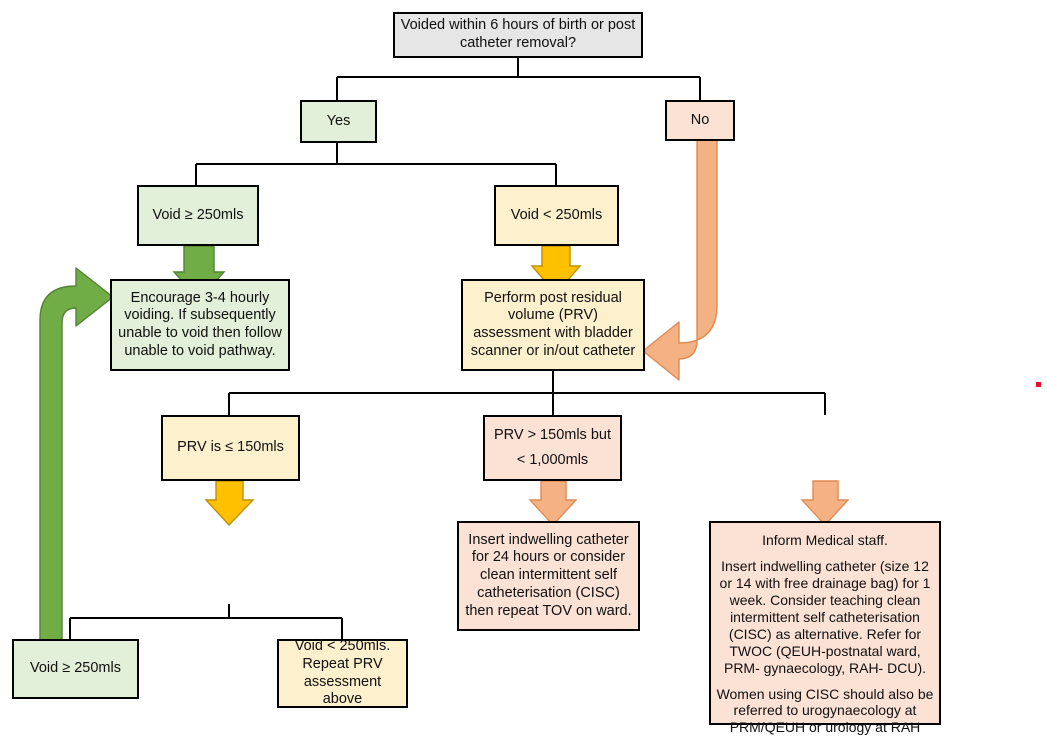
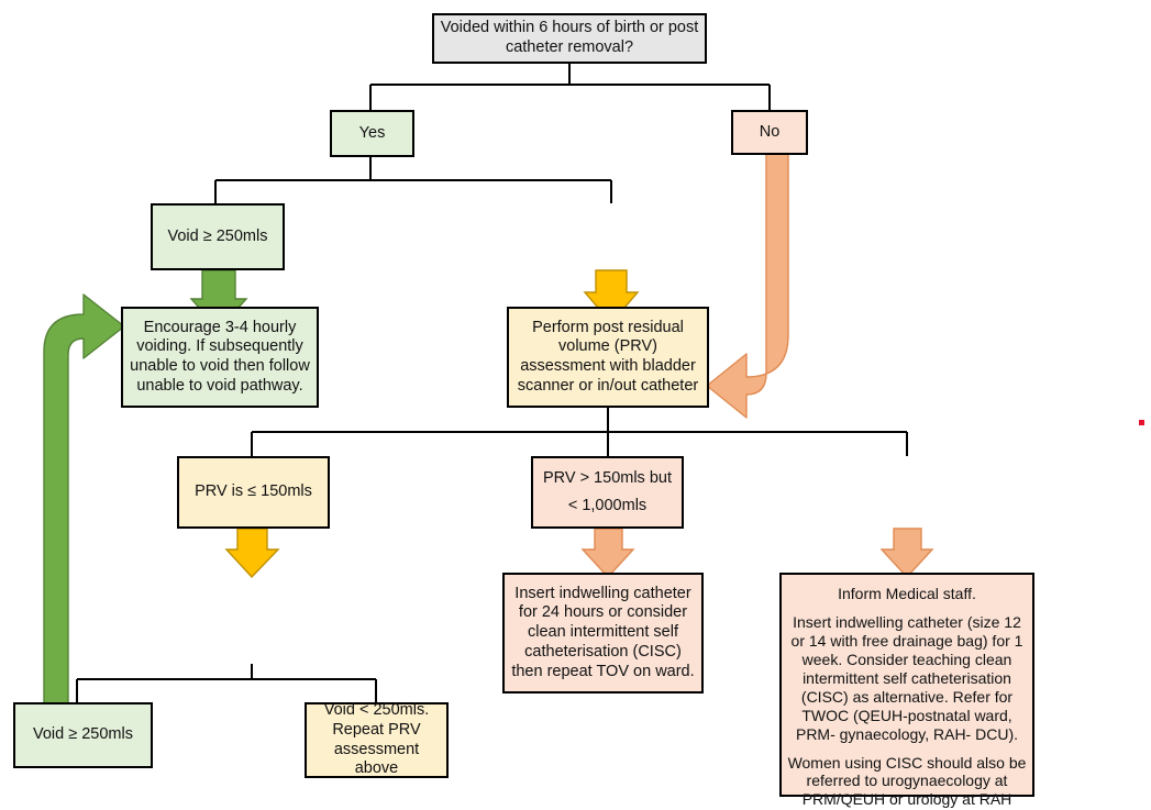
  Voided within 6 hours of birth or post catheter removal?
  Yes
  No
  Void ≥ 250mls
- Void < 250mls
  Encourage 3-4 hourly voiding. If subsequently unable to void then follow unable to void pathway.
  Perform post residual volume (PRV) assessment with bladder scanner or in/out catheter
  PRV is ≤ 150mls
  PRV > 150mls but
  < 1,000mls
  Insert indwelling catheter for 24 hours or consider clean intermittent self catheterisation (CISC) then repeat TOV on ward.
  Inform Medical staff.
  Insert indwelling catheter (size 12 or 14 with free drainage bag) for 1 week. Consider teaching clean intermittent self catheterisation (CISC) as alternative. Refer for TWOC (QEUH-postnatal ward, PRM- gynaecology, RAH- DCU).
  Women using CISC should also be referred to urogynaecology at PRM/QEUH or urology at RAH
  Void ≥ 250mls
  Void < 250mls. Repeat PRV assessment above
